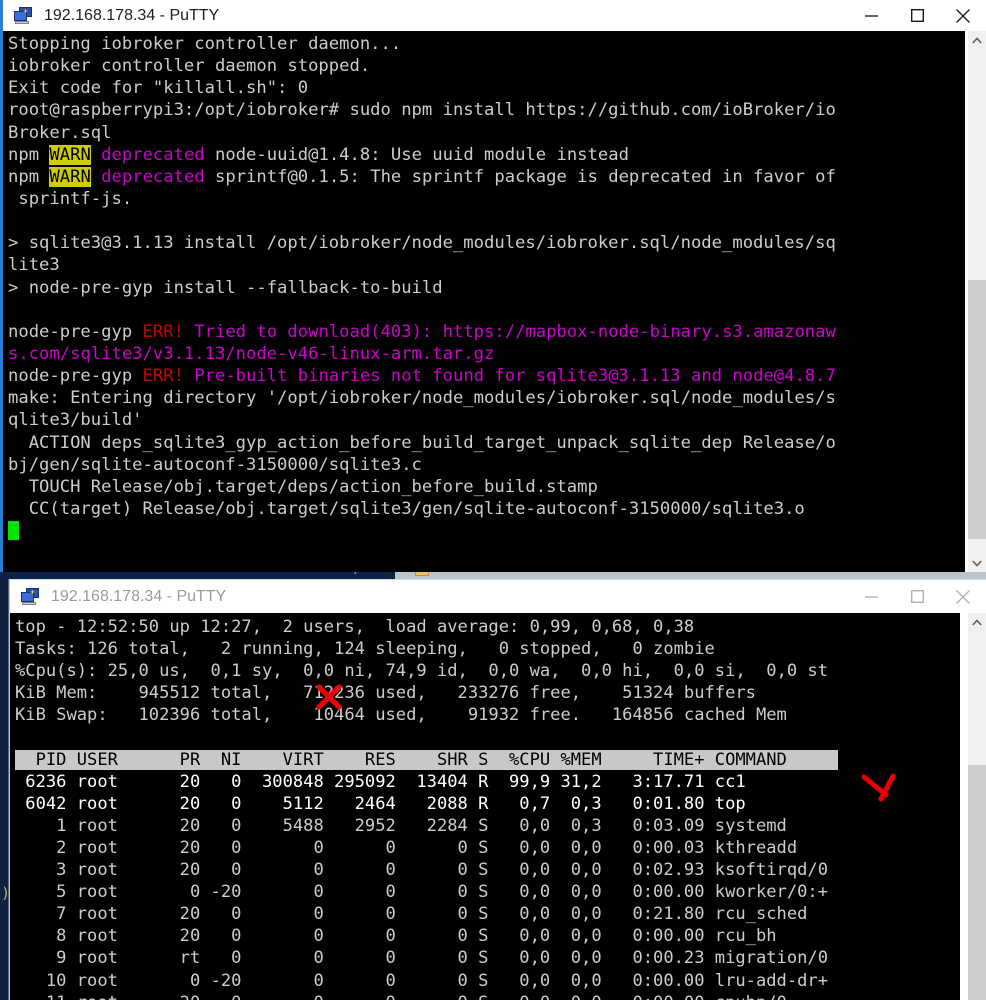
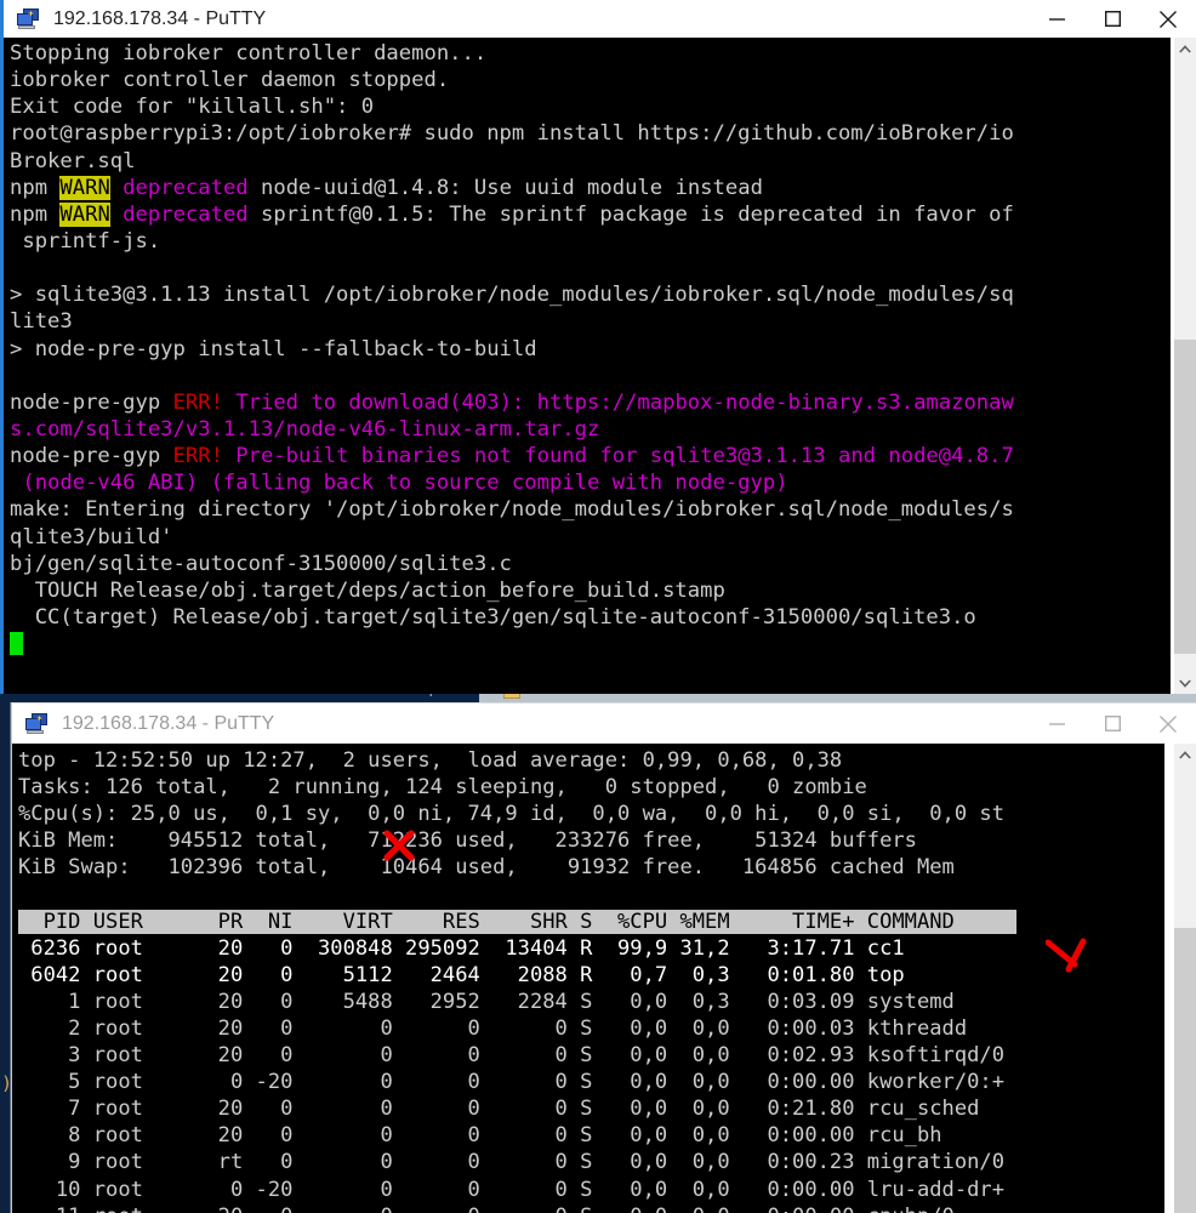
  )
  192.168.178.34 - PuTTY
  Stopping iobroker controller daemon...
  iobroker controller daemon stopped.
  Exit code for "killall.sh": 0
  root@raspberrypi3:/opt/iobroker# sudo npm install https://github.com/ioBroker/io
  Broker.sql
  npm WARN deprecated node-uuid@1.4.8: Use uuid module instead
  npm WARN deprecated sprintf@0.1.5: The sprintf package is deprecated in favor of
  sprintf-js.
  > sqlite3@3.1.13 install /opt/iobroker/node_modules/iobroker.sql/node_modules/sq
  lite3
  > node-pre-gyp install --fallback-to-build
  node-pre-gyp ERR! Tried to download(403): https://mapbox-node-binary.s3.amazonaw
  s.com/sqlite3/v3.1.13/node-v46-linux-arm.tar.gz
  node-pre-gyp ERR! Pre-built binaries not found for sqlite3@3.1.13 and node@4.8.7
+ (node-v46 ABI) (falling back to source compile with node-gyp)
  make: Entering directory '/opt/iobroker/node_modules/iobroker.sql/node_modules/s
  qlite3/build'
- ACTION deps_sqlite3_gyp_action_before_build_target_unpack_sqlite_dep Release/o
  bj/gen/sqlite-autoconf-3150000/sqlite3.c
  TOUCH Release/obj.target/deps/action_before_build.stamp
  CC(target) Release/obj.target/sqlite3/gen/sqlite-autoconf-3150000/sqlite3.o
  192.168.178.34 - PuTTY
  top - 12:52:50 up 12:27, 2 users, load average: 0,99, 0,68, 0,38
  Tasks: 126 total, 2 running, 124 sleeping, 0 stopped, 0 zombie
  %Cpu(s): 25,0 us, 0,1 sy, 0,0 ni, 74,9 id, 0,0 wa, 0,0 hi, 0,0 si, 0,0 st
  KiB Mem: 945512 total, 71236 used, 233276 free, 51324 buffers
  KiB Swap: 102396 total, 10464 used, 91932 free. 164856 cached Mem
  PID USER PR NI VIRT RES SHR S %CPU %MEM TIME+ COMMAND
  6236 root 20 0 300848 295092 13404 R 99,9 31,2 3:17.71 cc1
  6042 root 20 0 5112 2464 2088 R 0,7 0,3 0:01.80 top
  1 root 20 0 5488 2952 2284 S 0,0 0,3 0:03.09 systemd
  2 root 20 0 0 0 0 S 0,0 0,0 0:00.03 kthreadd
  3 root 20 0 0 0 0 S 0,0 0,0 0:02.93 ksoftirqd/0
  5 root 0 -20 0 0 0 S 0,0 0,0 0:00.00 kworker/0:+
  7 root 20 0 0 0 0 S 0,0 0,0 0:21.80 rcu_sched
  8 root 20 0 0 0 0 S 0,0 0,0 0:00.00 rcu_bh
  9 root rt 0 0 0 0 S 0,0 0,0 0:00.23 migration/0
  10 root 0 -20 0 0 0 S 0,0 0,0 0:00.00 lru-add-dr+
